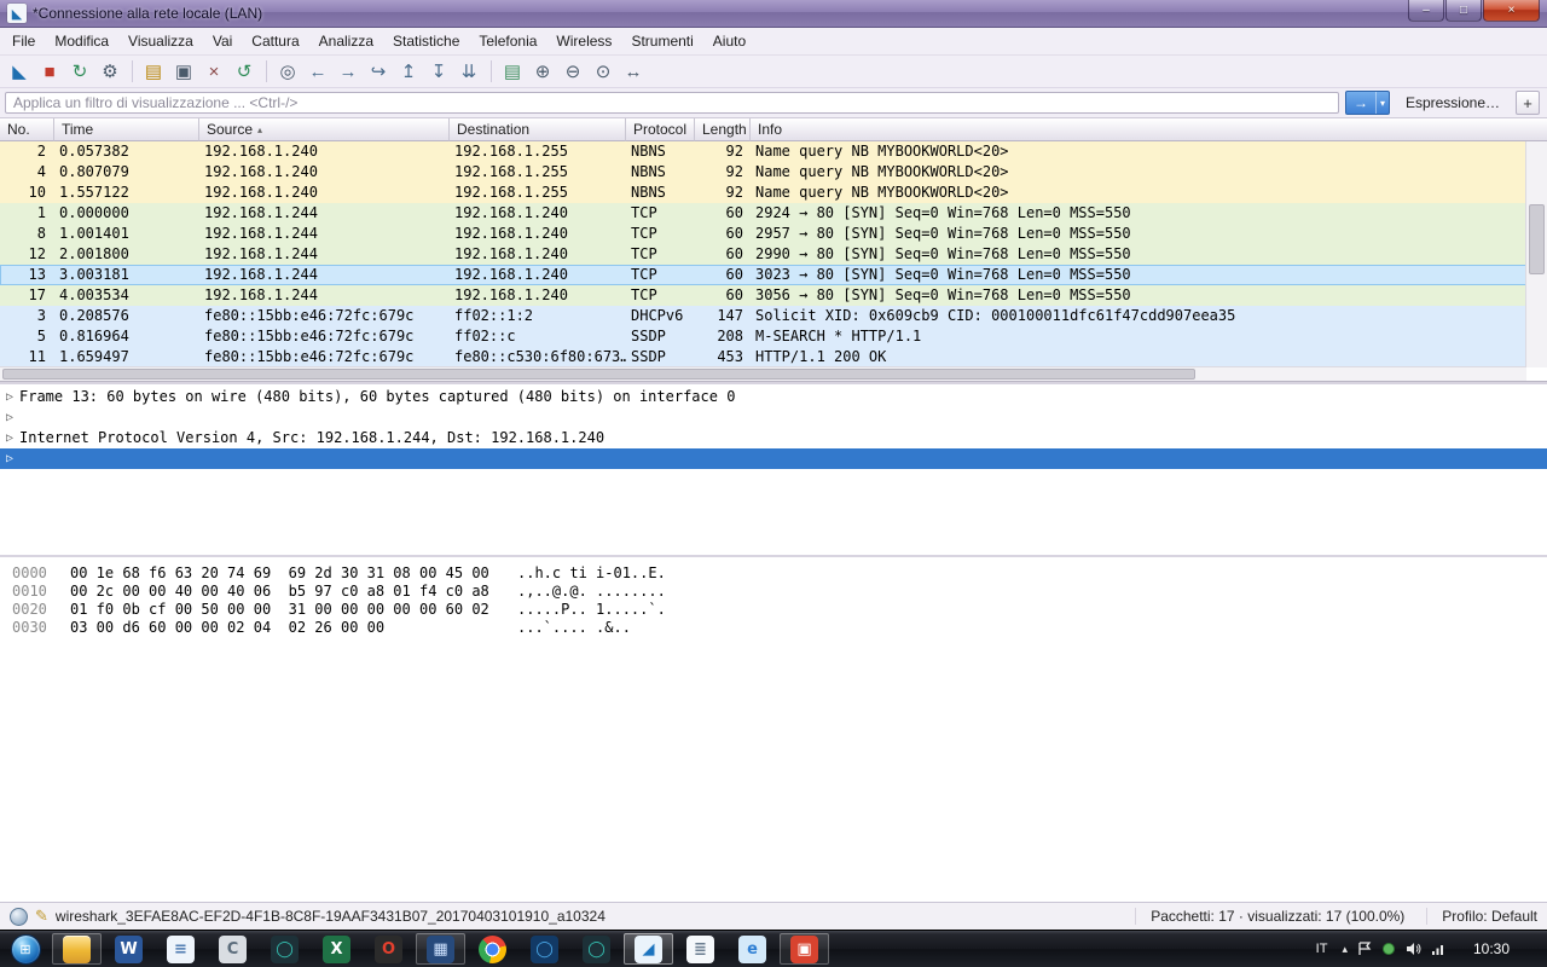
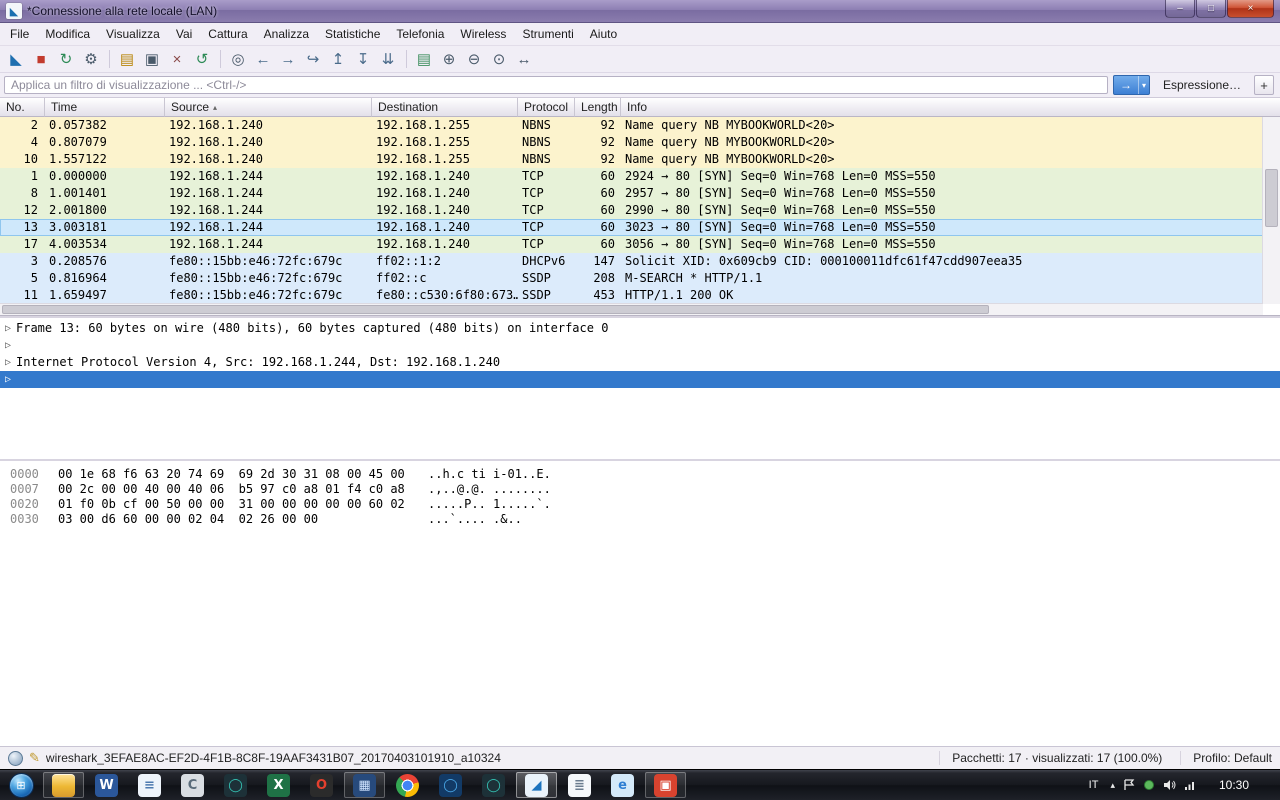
  ◣
  *Connessione alla rete locale (LAN)
  –
  □
  ×
  File
  Modifica
  Visualizza
  Vai
  Cattura
  Analizza
  Statistiche
  Telefonia
  Wireless
  Strumenti
  Aiuto
  ◣
  ■
  ↻
  ⚙
  ▤
  ▣
  ×
  ↺
  ◎
  ←
  →
  ↪
  ↥
  ↧
  ⇊
  ▤
  ⊕
  ⊖
  ⊙
  ↔
  Applica un filtro di visualizzazione ... <Ctrl-/>
  →
  ▾
  Espressione…
  +
  No.
  Time
  Source
  ▴
  Destination
  Protocol
  Length
  Info
  2
  0.057382
  192.168.1.240
  192.168.1.255
  NBNS
  92
  Name query NB MYBOOKWORLD<20>
  4
  0.807079
  192.168.1.240
  192.168.1.255
  NBNS
  92
  Name query NB MYBOOKWORLD<20>
  10
  1.557122
  192.168.1.240
  192.168.1.255
  NBNS
  92
  Name query NB MYBOOKWORLD<20>
  1
  0.000000
  192.168.1.244
  192.168.1.240
  TCP
  60
  2924 → 80 [SYN] Seq=0 Win=768 Len=0 MSS=550
  8
  1.001401
  192.168.1.244
  192.168.1.240
  TCP
  60
  2957 → 80 [SYN] Seq=0 Win=768 Len=0 MSS=550
  12
  2.001800
  192.168.1.244
  192.168.1.240
  TCP
  60
  2990 → 80 [SYN] Seq=0 Win=768 Len=0 MSS=550
  13
  3.003181
  192.168.1.244
  192.168.1.240
  TCP
  60
  3023 → 80 [SYN] Seq=0 Win=768 Len=0 MSS=550
  17
  4.003534
  192.168.1.244
  192.168.1.240
  TCP
  60
  3056 → 80 [SYN] Seq=0 Win=768 Len=0 MSS=550
  3
  0.208576
  fe80::15bb:e46:72fc:679c
  ff02::1:2
  DHCPv6
  147
  Solicit XID: 0x609cb9 CID: 000100011dfc61f47cdd907eea35
  5
  0.816964
  fe80::15bb:e46:72fc:679c
  ff02::c
  SSDP
  208
  M-SEARCH * HTTP/1.1
  11
  1.659497
  fe80::15bb:e46:72fc:679c
  fe80::c530:6f80:673…
  SSDP
  453
  HTTP/1.1 200 OK
  ▷
  Frame 13: 60 bytes on wire (480 bits), 60 bytes captured (480 bits) on interface 0
  ▷
  ▷
  Internet Protocol Version 4, Src: 192.168.1.244, Dst: 192.168.1.240
  ▷
  0000
  00 1e 68 f6 63 20 74 69 69 2d 30 31 08 00 45 00
  ..h.c ti i-01..E.
- 0010
+ 0007
  00 2c 00 00 40 00 40 06 b5 97 c0 a8 01 f4 c0 a8
  .,..@.@. ........
  0020
  01 f0 0b cf 00 50 00 00 31 00 00 00 00 00 60 02
  .....P.. 1.....`.
  0030
  03 00 d6 60 00 00 02 04 02 26 00 00
  ...`.... .&..
  ✎
  wireshark_3EFAE8AC-EF2D-4F1B-8C8F-19AAF3431B07_20170403101910_a10324
  Pacchetti: 17 · visualizzati: 17 (100.0%)
  Profilo: Default
  ⊞
  W
  ≡
  C
  ◯
  X
  O
  ▦
  ◯
  ◯
  ◢
  ≣
  e
  ▣
  IT
  ▴
  10:30
